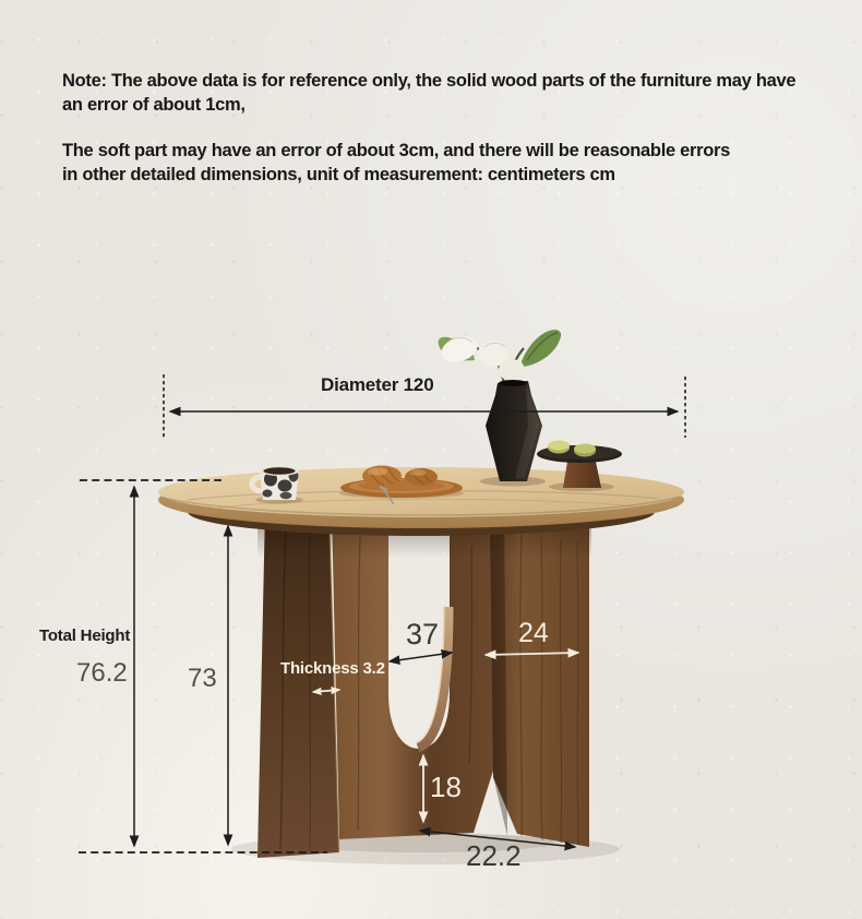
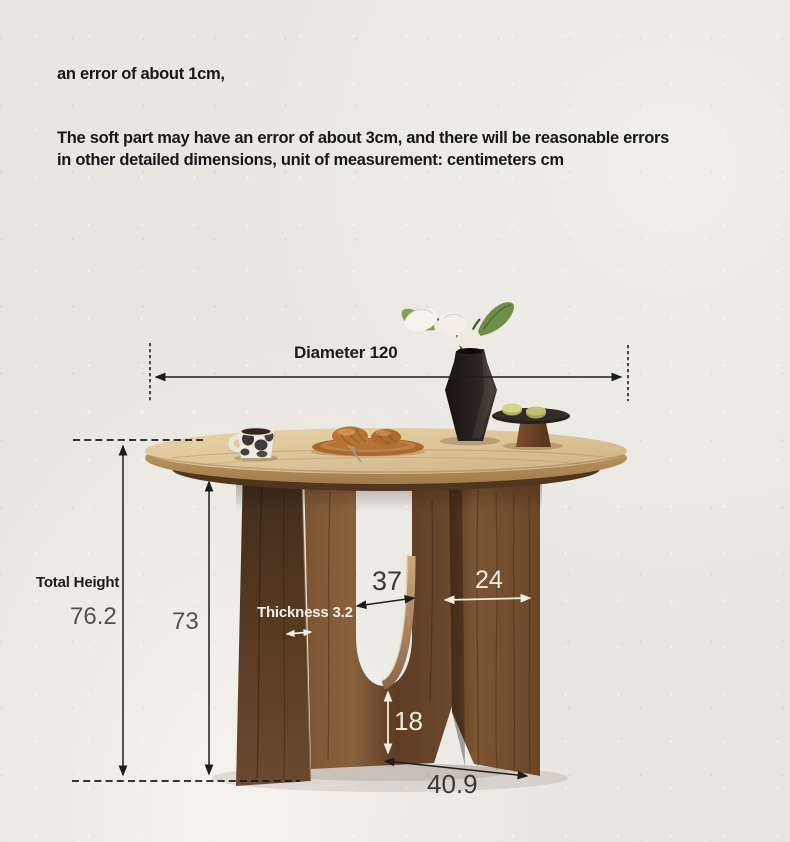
- Note: The above data is for reference only, the solid wood parts of the furniture may have
  an error of about 1cm,
  The soft part may have an error of about 3cm, and there will be reasonable errors
  in other detailed dimensions, unit of measurement: centimeters cm
  Diameter 120
  Total Height
  76.2
  73
  37
  24
  Thickness 3.2
  18
- 22.2
+ 40.9
